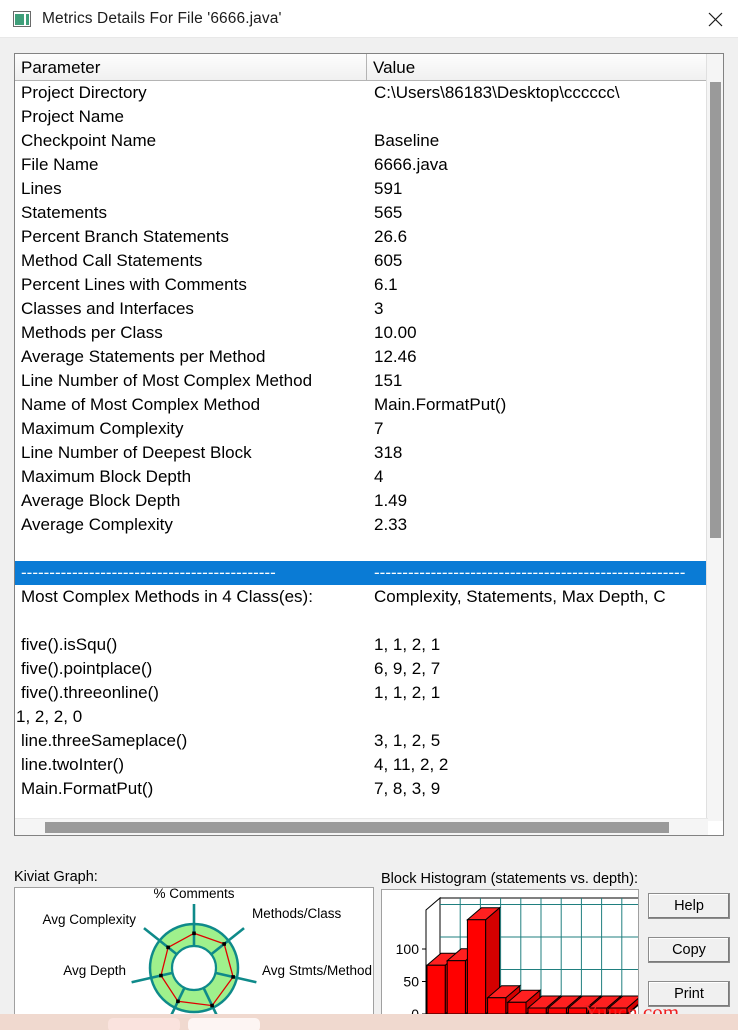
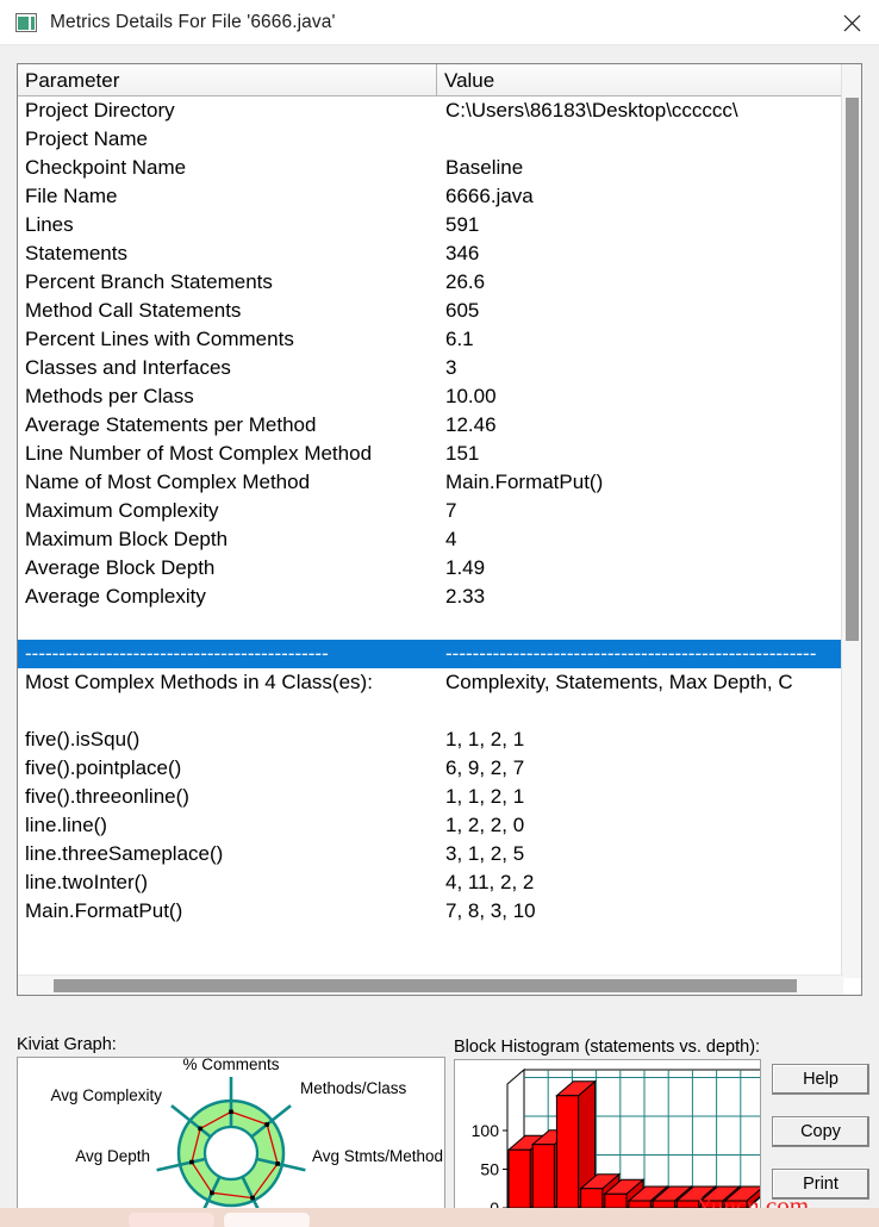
  Metrics Details For File '6666.java'
  Parameter
  Value
  Project Directory
  C:\Users\86183\Desktop\cccccc\
  Project Name
  Checkpoint Name
  Baseline
  File Name
  6666.java
  Lines
  591
  Statements
- 565
+ 346
  Percent Branch Statements
  26.6
  Method Call Statements
  605
  Percent Lines with Comments
  6.1
  Classes and Interfaces
  3
  Methods per Class
  10.00
  Average Statements per Method
  12.46
  Line Number of Most Complex Method
  151
  Name of Most Complex Method
  Main.FormatPut()
  Maximum Complexity
  7
- Line Number of Deepest Block
- 318
  Maximum Block Depth
  4
  Average Block Depth
  1.49
  Average Complexity
  2.33
  ---------------------------------------------
  -------------------------------------------------------
  Most Complex Methods in 4 Class(es):
  Complexity, Statements, Max Depth, C
  five().isSqu()
  1, 1, 2, 1
  five().pointplace()
  6, 9, 2, 7
  five().threeonline()
  1, 1, 2, 1
+ line.line()
  1, 2, 2, 0
  line.threeSameplace()
  3, 1, 2, 5
  line.twoInter()
  4, 11, 2, 2
  Main.FormatPut()
- 7, 8, 3, 9
+ 7, 8, 3, 10
  Kiviat Graph:
  % Comments
  Methods/Class
  Avg Stmts/Method
  Avg Depth
  Avg Complexity
  Block Histogram (statements vs. depth):
  50
  100
  Help
  Copy
  Print
  Yuucn.com
